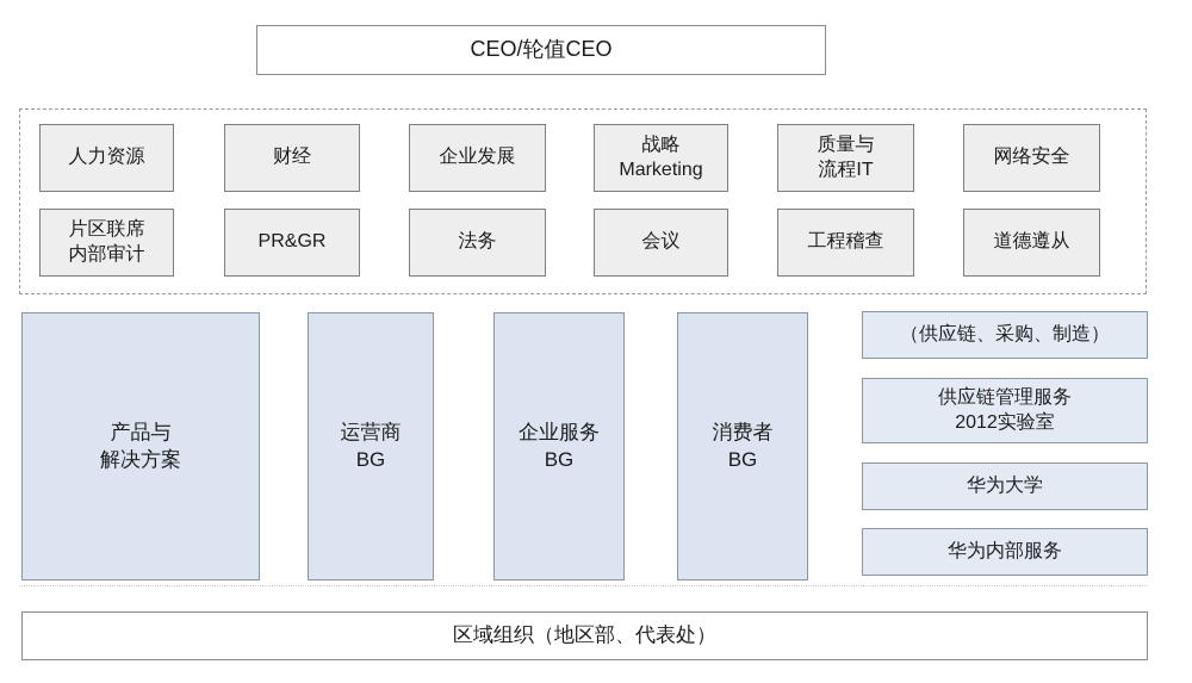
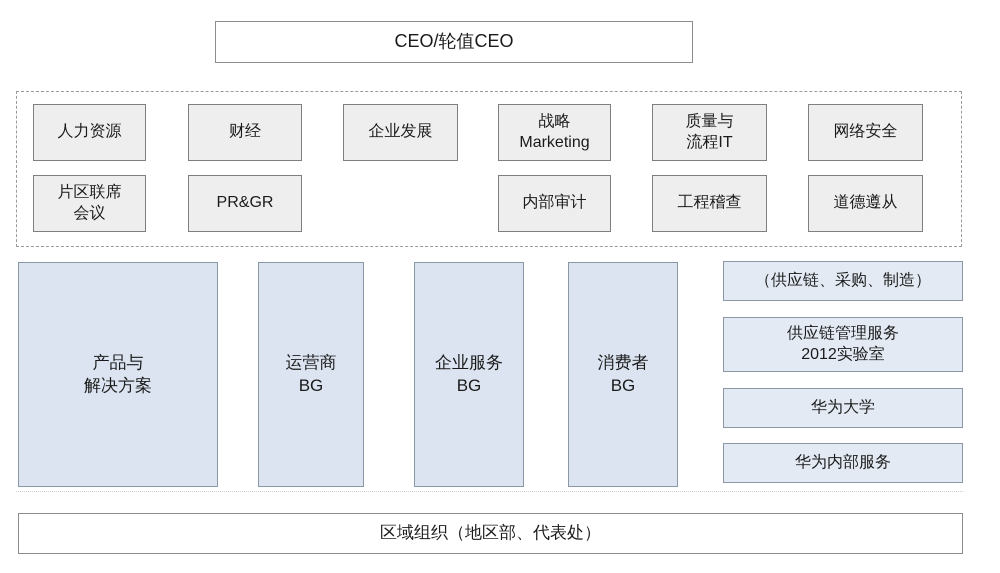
  CEO/轮值CEO
  人力资源
  财经
  企业发展
  战略
  Marketing
  质量与
  流程IT
  网络安全
  片区联席
- 内部审计
+ 会议
  PR&GR
- 法务
- 会议
+ 内部审计
  工程稽查
  道德遵从
  产品与
  解决方案
  运营商
  BG
  企业服务
  BG
  消费者
  BG
  （供应链、采购、制造）
  供应链管理服务
  2012实验室
  华为大学
  华为内部服务
  区域组织（地区部、代表处）
